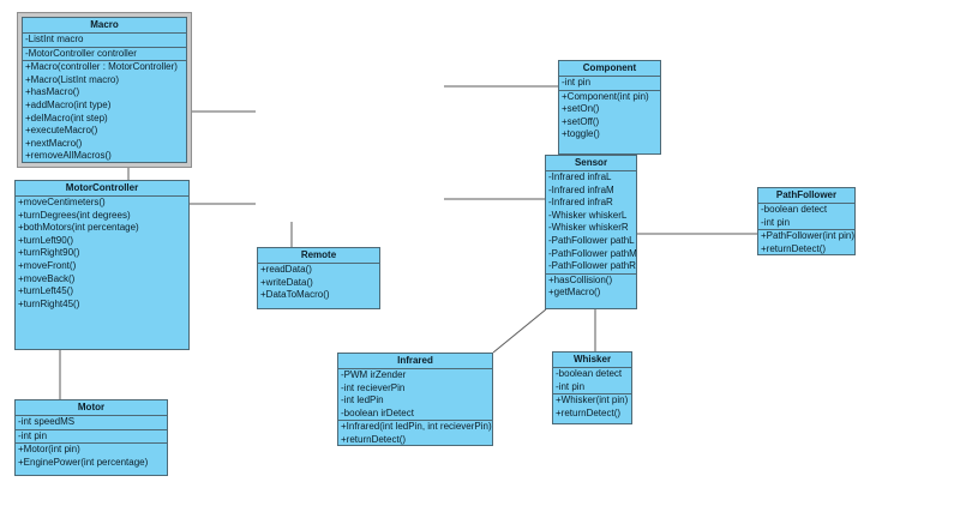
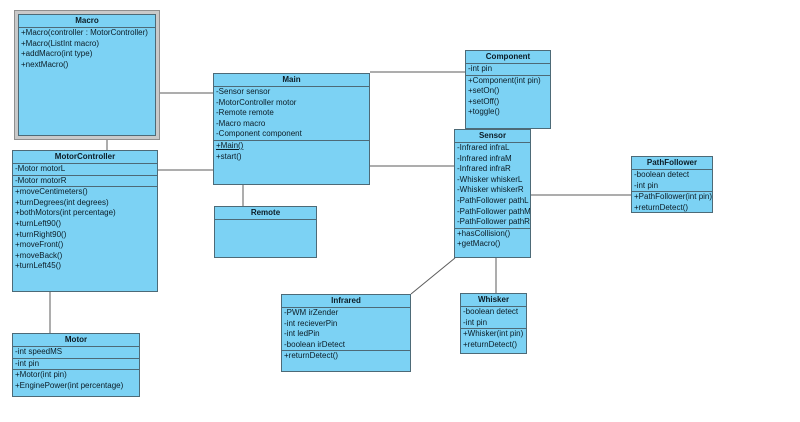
  Macro
- -ListInt macro
- -MotorController controller
  +Macro(controller : MotorController)
  +Macro(ListInt macro)
- +hasMacro()
  +addMacro(int type)
- +delMacro(int step)
- +executeMacro()
  +nextMacro()
- +removeAllMacros()
  MotorController
+ -Motor motorL
+ -Motor motorR
  +moveCentimeters()
  +turnDegrees(int degrees)
  +bothMotors(int percentage)
  +turnLeft90()
  +turnRight90()
  +moveFront()
  +moveBack()
  +turnLeft45()
- +turnRight45()
  Motor
  -int speedMS
  -int pin
  +Motor(int pin)
  +EnginePower(int percentage)
+ Main
+ -Sensor sensor
+ -MotorController motor
+ -Remote remote
+ -Macro macro
+ -Component component
+ +Main()
+ +start()
  Remote
- +readData()
- +writeData()
- +DataToMacro()
  Component
  -int pin
  +Component(int pin)
  +setOn()
  +setOff()
  +toggle()
  Sensor
  -Infrared infraL
  -Infrared infraM
  -Infrared infraR
  -Whisker whiskerL
  -Whisker whiskerR
  -PathFollower pathL
  -PathFollower pathM
  -PathFollower pathR
  +hasCollision()
  +getMacro()
  PathFollower
  -boolean detect
  -int pin
  +PathFollower(int pin)
  +returnDetect()
  Infrared
  -PWM irZender
  -int recieverPin
  -int ledPin
  -boolean irDetect
- +Infrared(int ledPin, int recieverPin)
  +returnDetect()
  Whisker
  -boolean detect
  -int pin
  +Whisker(int pin)
  +returnDetect()
